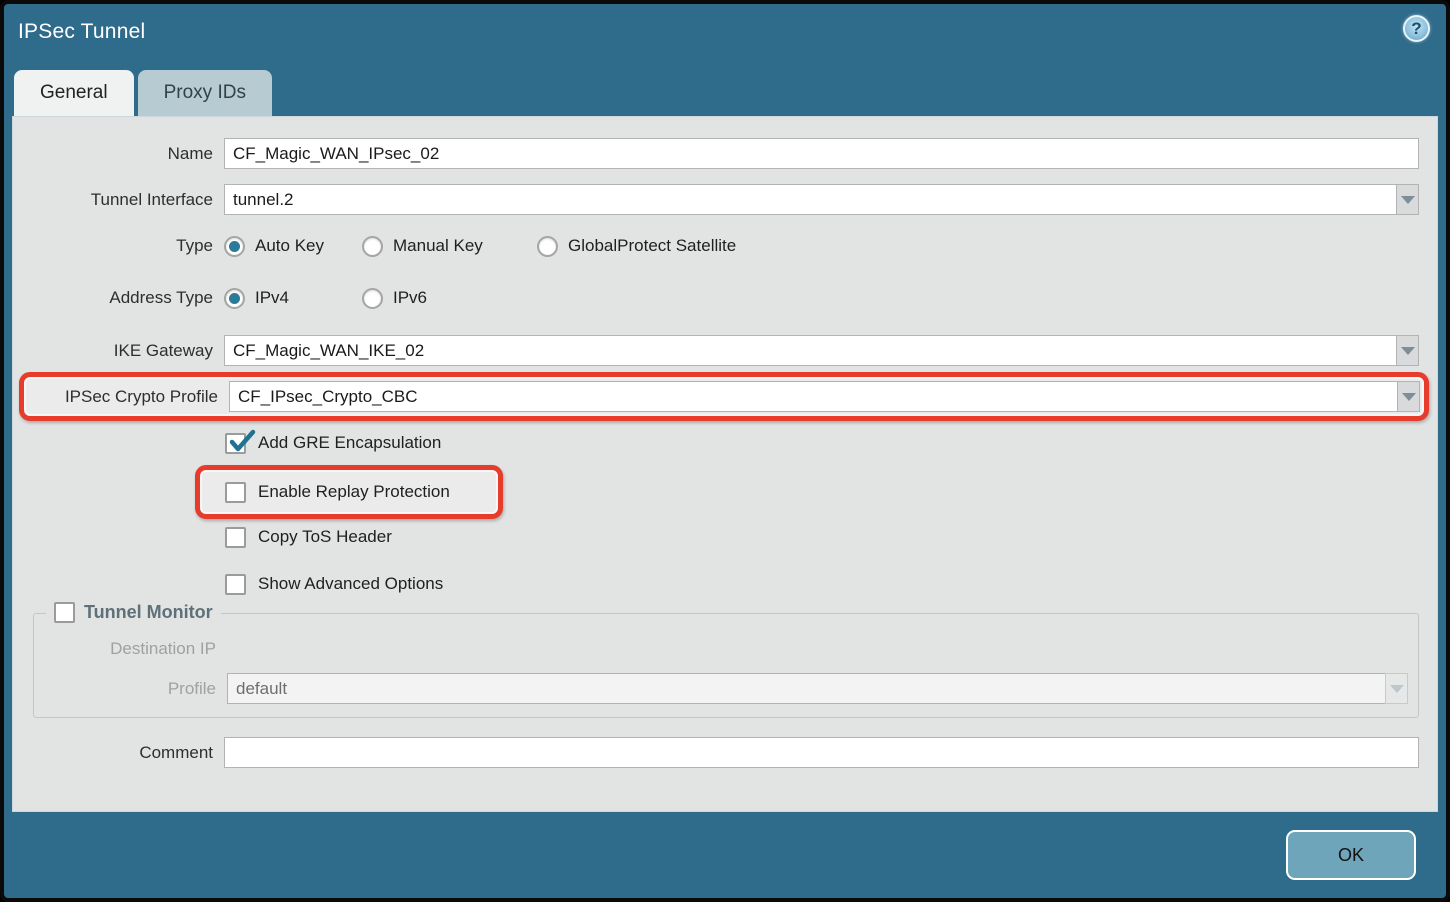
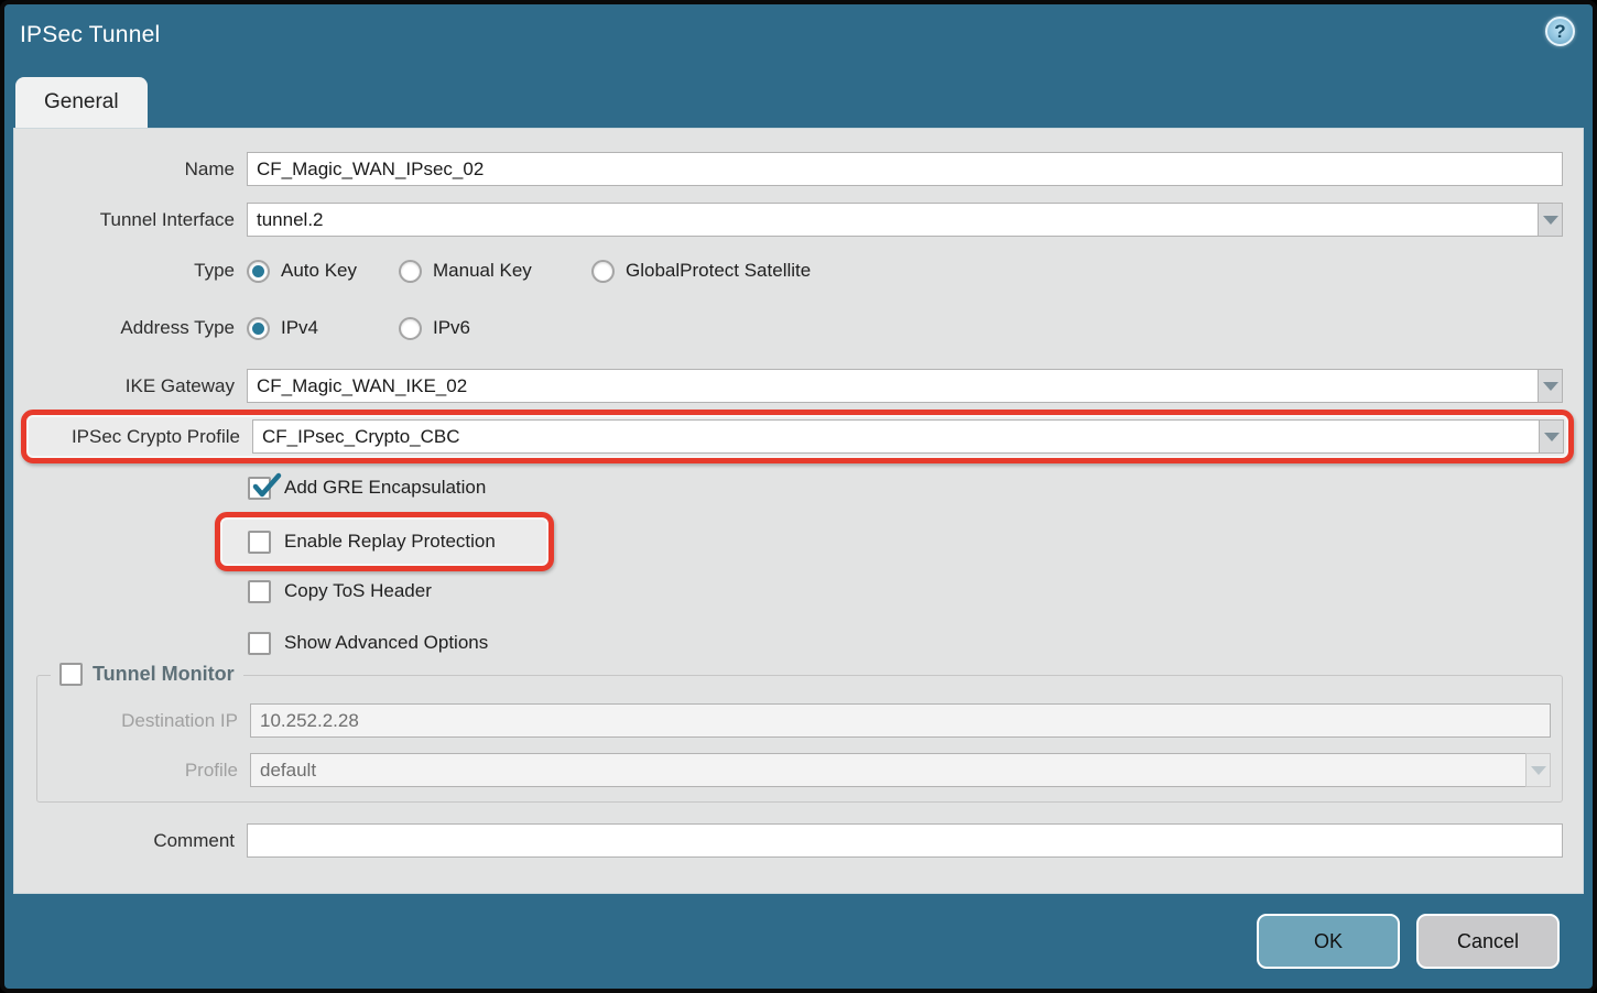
  IPSec Tunnel
  ?
  General
- Proxy IDs
  Name
  CF_Magic_WAN_IPsec_02
  Tunnel Interface
  tunnel.2
  Type
  Auto Key
  Manual Key
  GlobalProtect Satellite
  Address Type
  IPv4
  IPv6
  IKE Gateway
  CF_Magic_WAN_IKE_02
  IPSec Crypto Profile
  CF_IPsec_Crypto_CBC
  Add GRE Encapsulation
  Enable Replay Protection
  Copy ToS Header
  Show Advanced Options
  Tunnel Monitor
  Destination IP
+ 10.252.2.28
  Profile
  default
  Comment
  OK
+ Cancel
